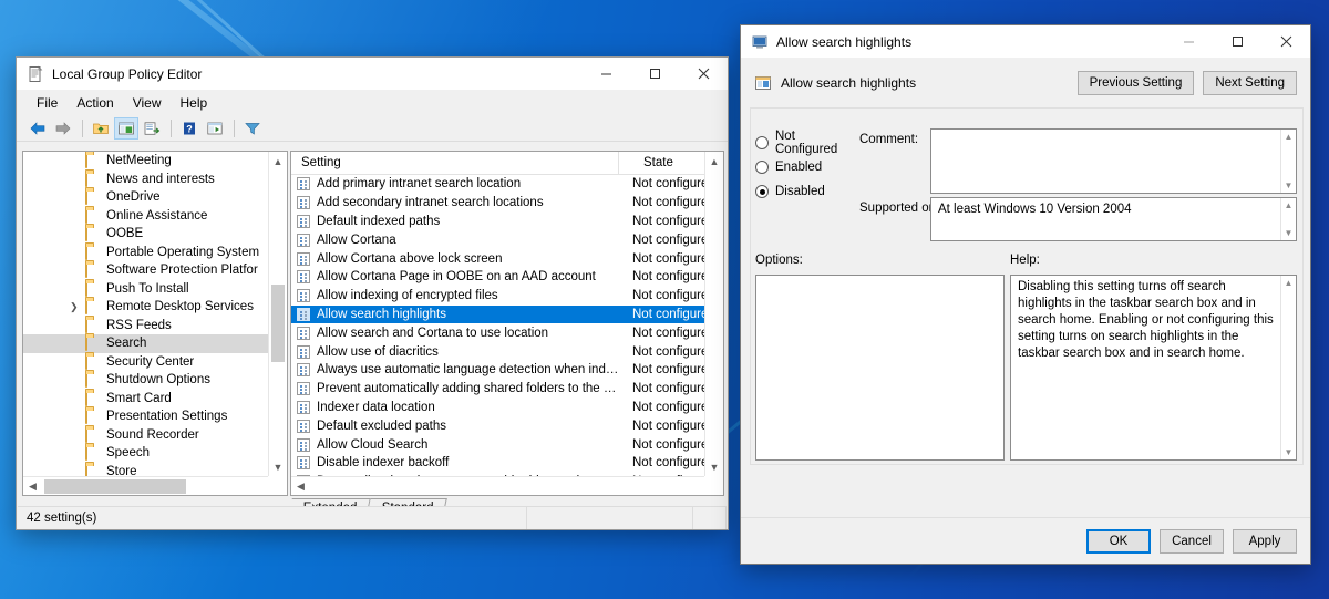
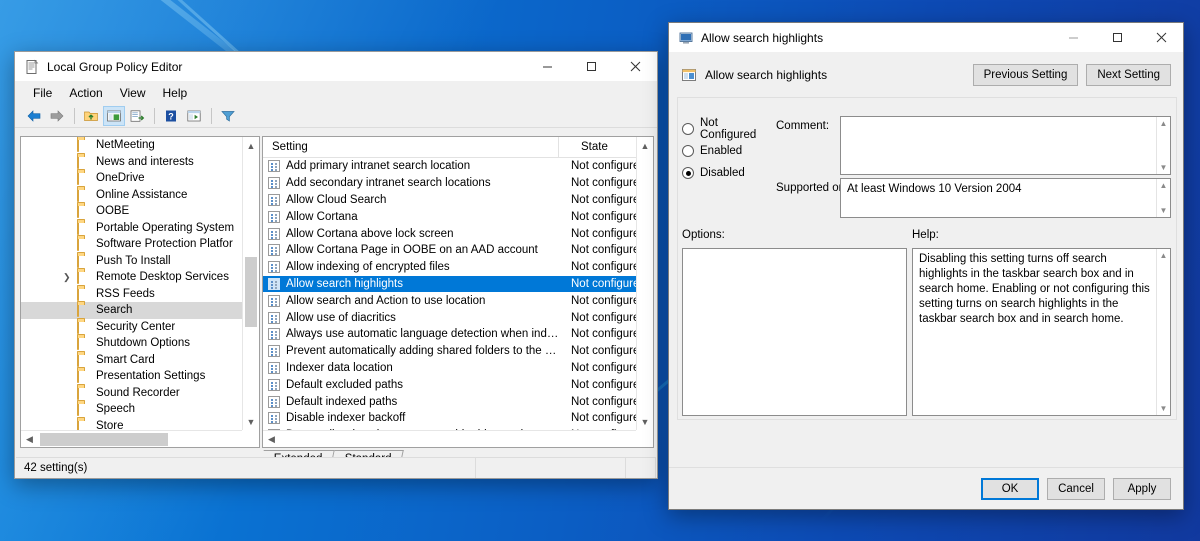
  Local Group Policy Editor
  File
  Action
  View
  Help
  ?
  NetMeeting
  News and interests
  OneDrive
  Online Assistance
  OOBE
  Portable Operating System
  Software Protection Platfor
  Push To Install
  ❯
  Remote Desktop Services
  RSS Feeds
  Search
  Security Center
  Shutdown Options
  Smart Card
  Presentation Settings
  Sound Recorder
  Speech
  Store
  ▲
  ▼
  ◀
  Setting
  State
  Add primary intranet search location
  Not configur
  Add secondary intranet search locations
  Not configur
- Default indexed paths
+ Allow Cloud Search
  Not configur
  Allow Cortana
  Not configur
  Allow Cortana above lock screen
  Not configur
  Allow Cortana Page in OOBE on an AAD account
  Not configur
  Allow indexing of encrypted files
  Not configur
  Allow search highlights
  Not configur
- Allow search and Cortana to use location
+ Allow search and Action to use location
  Not configur
  Allow use of diacritics
  Not configur
  Always use automatic language detection when index
  Not configur
  Prevent automatically adding shared folders to the Wi
  Not configur
  Indexer data location
  Not configur
  Default excluded paths
  Not configur
- Allow Cloud Search
+ Default indexed paths
  Not configur
  Disable indexer backoff
  Not configur
  ▲
  ▼
  ◀
  42 setting(s)
  Allow search highlights
  Allow search highlights
  Previous Setting
  Next Setting
  Not Configured
  Enabled
  Disabled
  Comment:
  ▲
  ▼
  Supported o
  At least Windows 10 Version 2004
  ▲
  ▼
  Options:
  Help:
  Disabling this setting turns off search highlights in the taskbar search box and in search home. Enabling or not configuring this setting turns on search highlights in the taskbar search box and in search home.
  ▲
  ▼
  OK
  Cancel
  Apply
